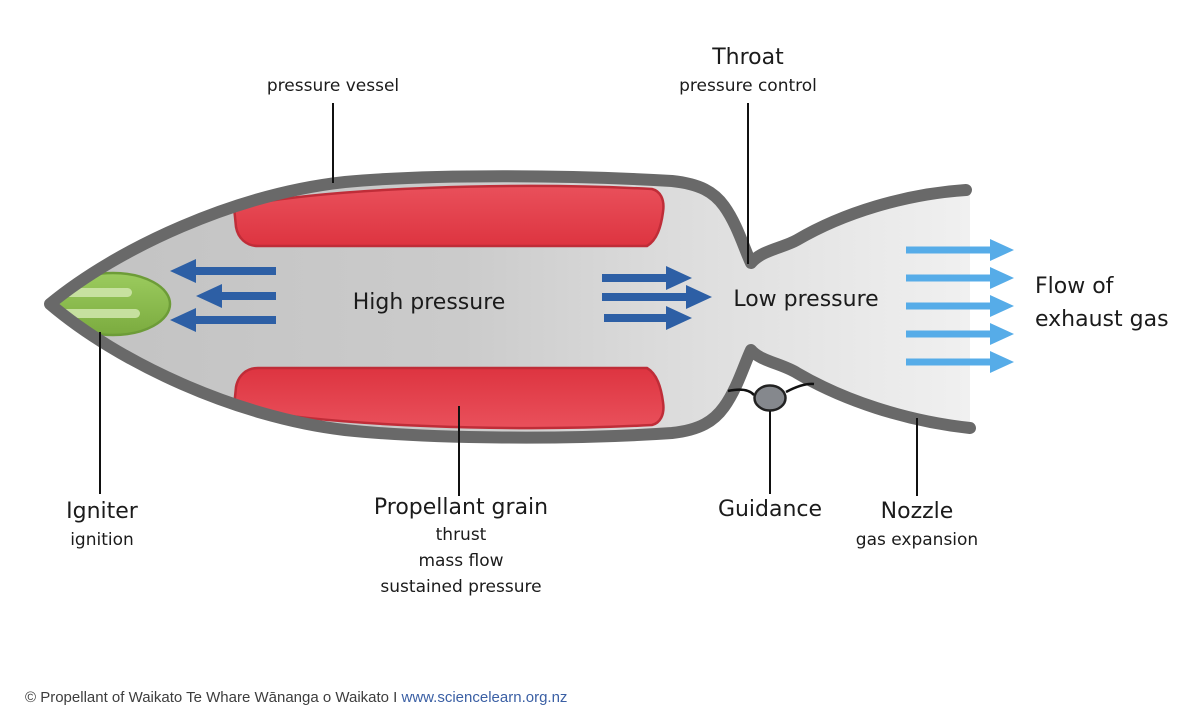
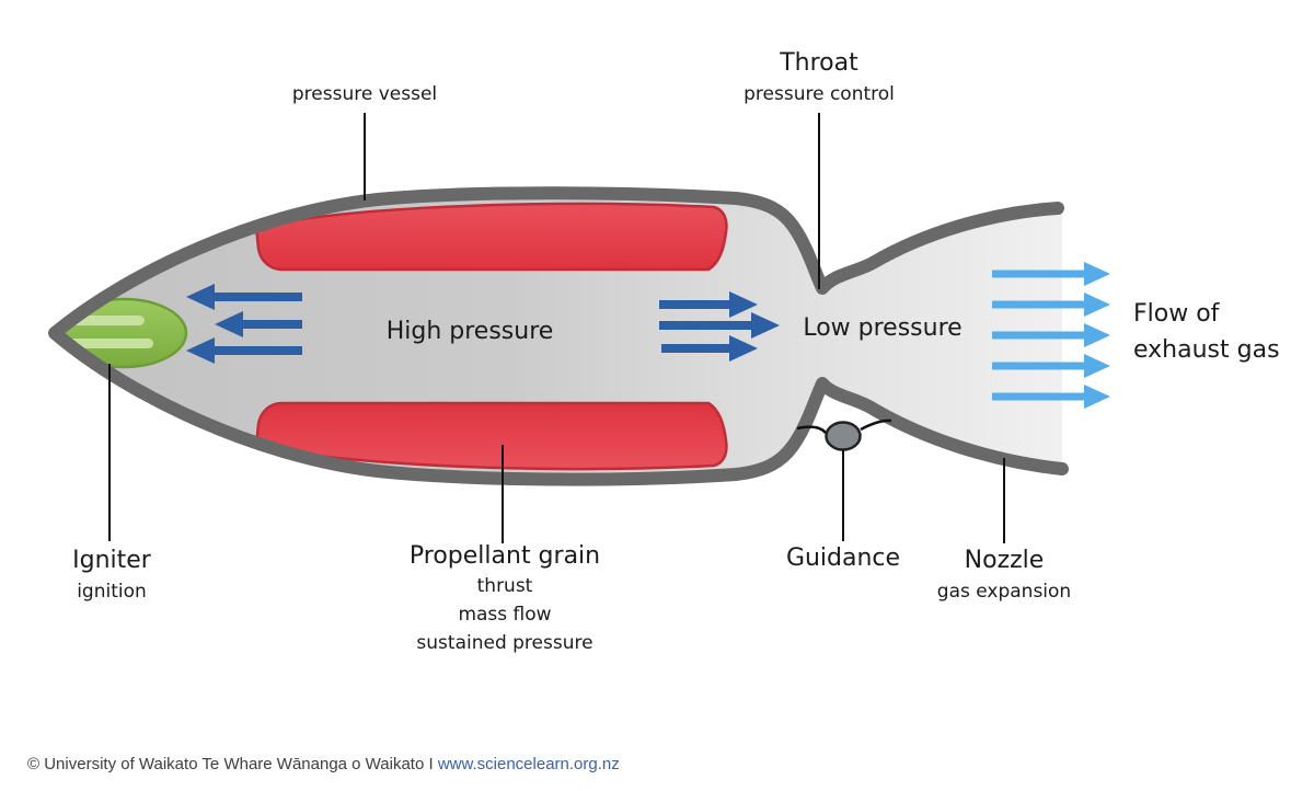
  pressure vessel
  Throat
  pressure control
  High pressure
  Low pressure
  Igniter
  ignition
  Propellant grain
  thrust
  mass flow
  sustained pressure
  Guidance
  Nozzle
  gas expansion
  Flow of
  exhaust gas
- © Propellant of Waikato Te Whare Wānanga o Waikato I www.sciencelearn.org.nz
+ © University of Waikato Te Whare Wānanga o Waikato I www.sciencelearn.org.nz
